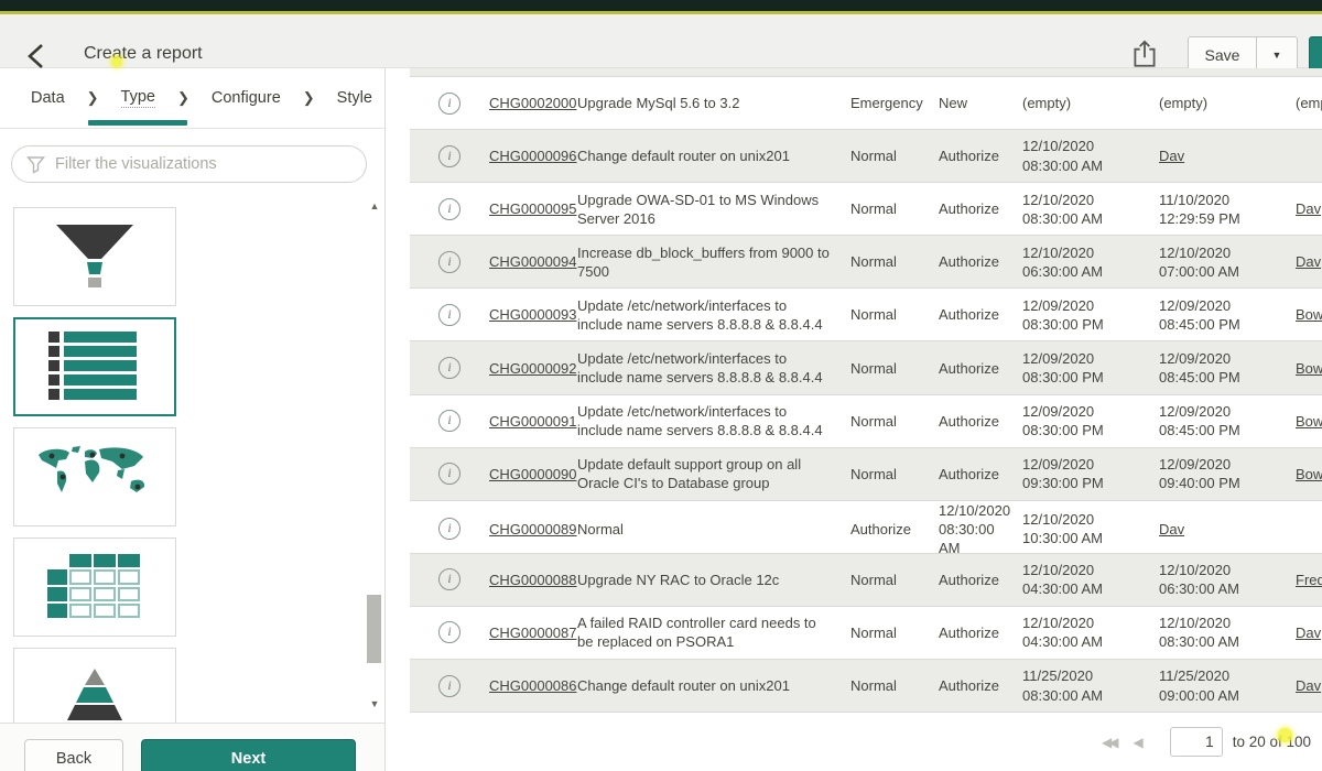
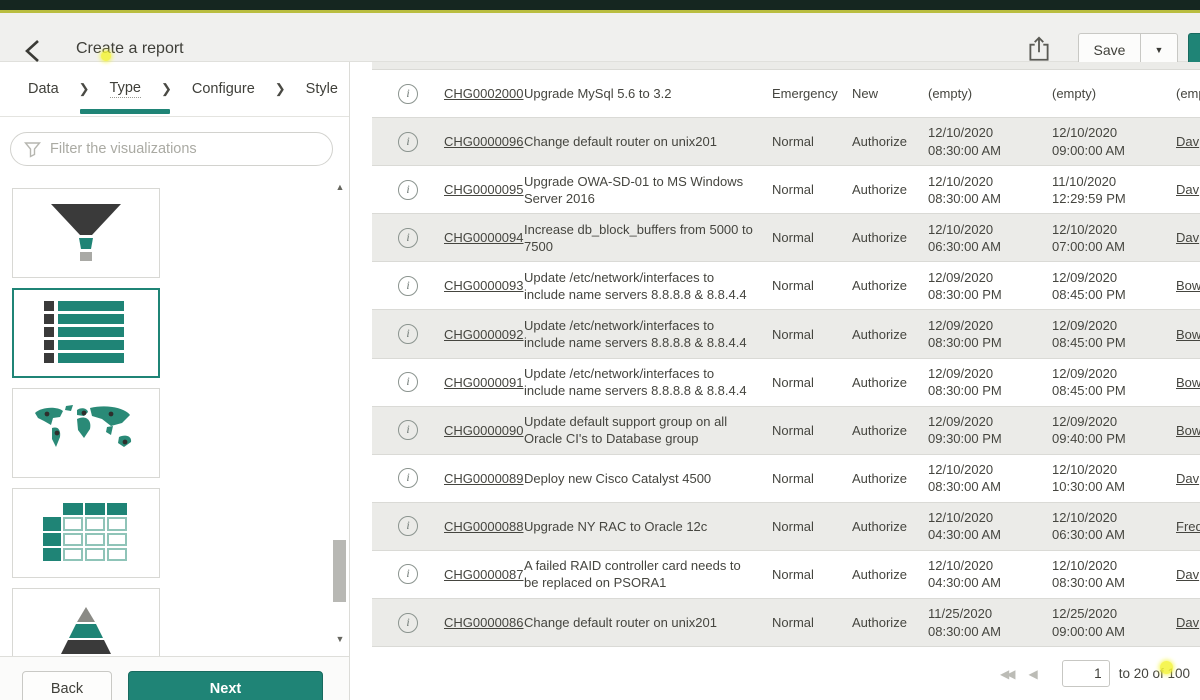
  Create a report
  Save
  ▼
  Data
  ❯
  Type
  ❯
  Configure
  ❯
  Style
  Filter the visualizations
  ▲
  ▼
  Back
  Next
  i
  CHG0002000
  Upgrade MySql 5.6 to 3.2
  Emergency
  New
  (empty)
  (empty)
  i
  CHG0000096
  Change default router on unix201
  Normal
  Authorize
  12/10/2020 08:30:00 AM
+ 12/10/2020 09:00:00 AM
  Dav
  i
  CHG0000095
  Upgrade OWA-SD-01 to MS Windows Server 2016
  Normal
  Authorize
  12/10/2020 08:30:00 AM
  11/10/2020 12:29:59 PM
  Dav
  i
  CHG0000094
- Increase db_block_buffers from 9000 to 7500
+ Increase db_block_buffers from 5000 to 7500
  Normal
  Authorize
  12/10/2020 06:30:00 AM
  12/10/2020 07:00:00 AM
  Dav
  i
  CHG0000093
  Update /etc/network/interfaces to include name servers 8.8.8.8 & 8.8.4.4
  Normal
  Authorize
  12/09/2020 08:30:00 PM
  12/09/2020 08:45:00 PM
  Bow
  i
  CHG0000092
  Update /etc/network/interfaces to include name servers 8.8.8.8 & 8.8.4.4
  Normal
  Authorize
  12/09/2020 08:30:00 PM
  12/09/2020 08:45:00 PM
  Bow
  i
  CHG0000091
  Update /etc/network/interfaces to include name servers 8.8.8.8 & 8.8.4.4
  Normal
  Authorize
  12/09/2020 08:30:00 PM
  12/09/2020 08:45:00 PM
  Bow
  i
  CHG0000090
  Update default support group on all Oracle CI's to Database group
  Normal
  Authorize
  12/09/2020 09:30:00 PM
  12/09/2020 09:40:00 PM
  Bow
  i
  CHG0000089
+ Deploy new Cisco Catalyst 4500
  Normal
  Authorize
  12/10/2020 08:30:00 AM
  12/10/2020 10:30:00 AM
  Dav
  i
  CHG0000088
  Upgrade NY RAC to Oracle 12c
  Normal
  Authorize
  12/10/2020 04:30:00 AM
  12/10/2020 06:30:00 AM
  Fred
  i
  CHG0000087
  A failed RAID controller card needs to be replaced on PSORA1
  Normal
  Authorize
  12/10/2020 04:30:00 AM
  12/10/2020 08:30:00 AM
  Dav
  i
  CHG0000086
  Change default router on unix201
  Normal
  Authorize
  11/25/2020 08:30:00 AM
- 11/25/2020 09:00:00 AM
+ 12/25/2020 09:00:00 AM
  Dav
  ◀◀
  ◀
  1
  to 20 of 100
